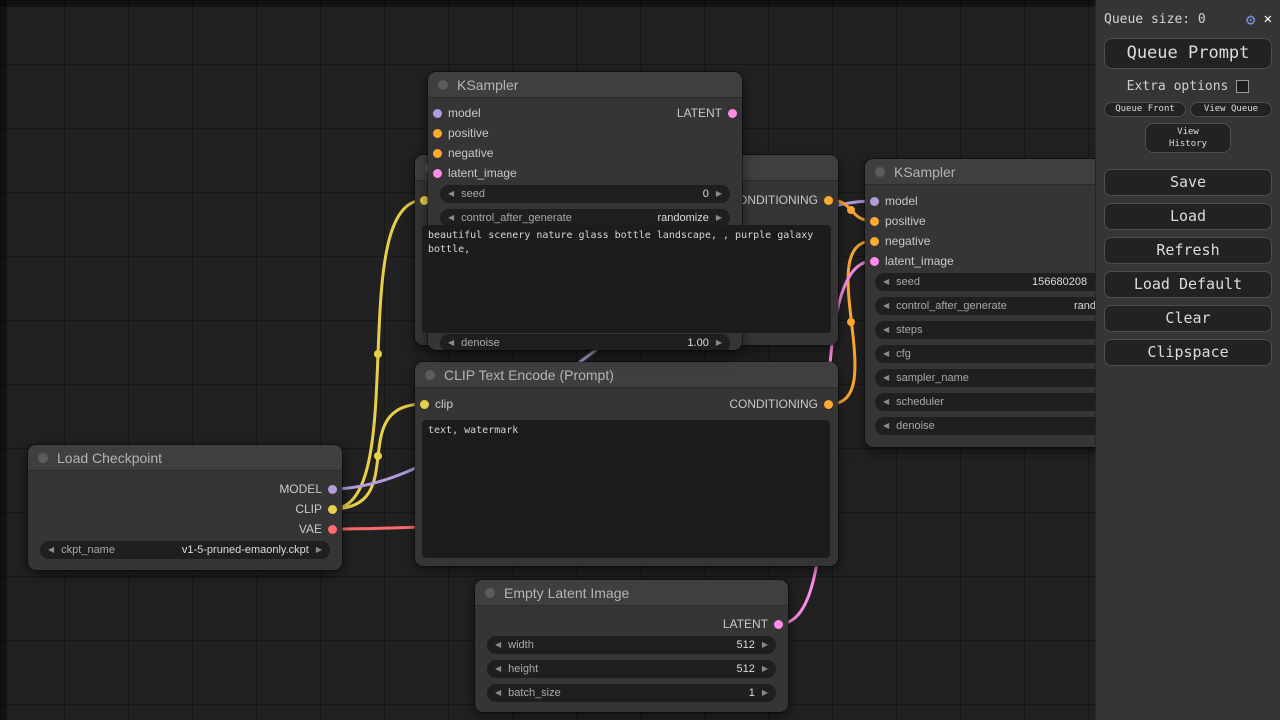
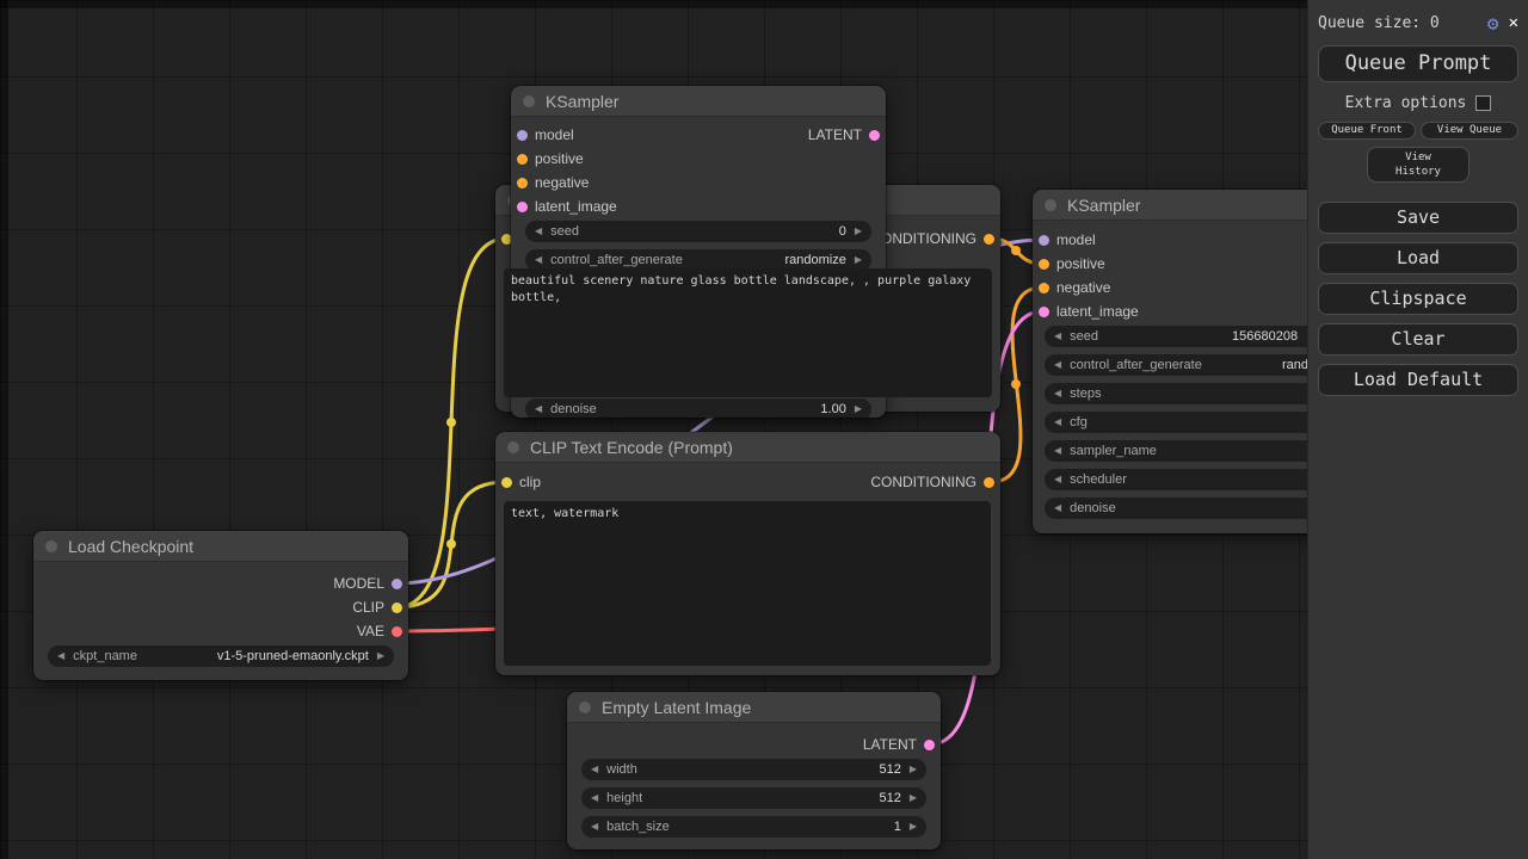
  ONDITIONING
  KSampler
  model
  positive
  negative
  latent_image
  LATENT
  ◀
  seed
  0
  ▶
  ◀
  control_after_generate
  randomize
  ▶
  ◀
  denoise
  1.00
  ▶
  beautiful scenery nature glass bottle landscape, , purple galaxy bottle,
  CLIP Text Encode (Prompt)
  clip
  CONDITIONING
  text, watermark
  KSampler
  model
  positive
  negative
  latent_image
  ◀
  seed
  156680208
  ◀
  control_after_generate
  ◀
  steps
  ◀
  cfg
  ◀
  sampler_name
  ◀
  scheduler
  ◀
  denoise
  Load Checkpoint
  MODEL
  CLIP
  VAE
  ◀
  ckpt_name
  v1-5-pruned-emaonly.ckpt
  ▶
  Empty Latent Image
  LATENT
  ◀
  width
  512
  ▶
  ◀
  height
  512
  ▶
  ◀
  batch_size
  1
  ▶
  Queue size: 0
  ⚙
  ✕
  Queue Prompt
  Extra options
  Queue Front
  View Queue
  View History
  Save
  Load
- Refresh
- Load Default
+ Clipspace
  Clear
- Clipspace
+ Load Default
